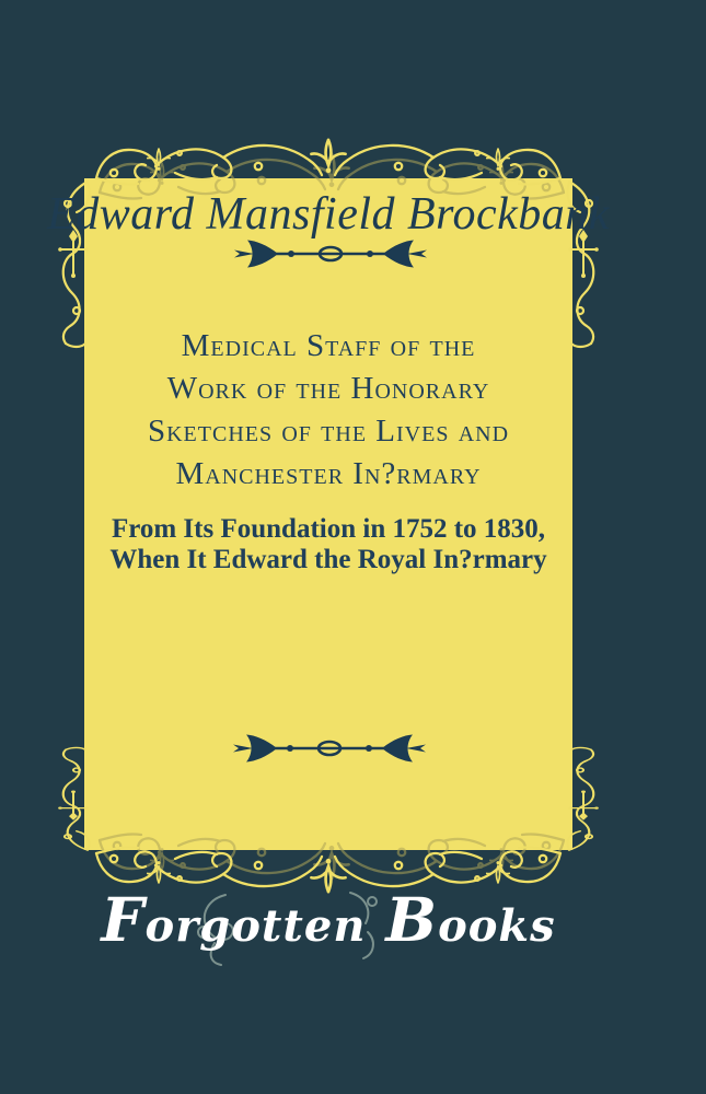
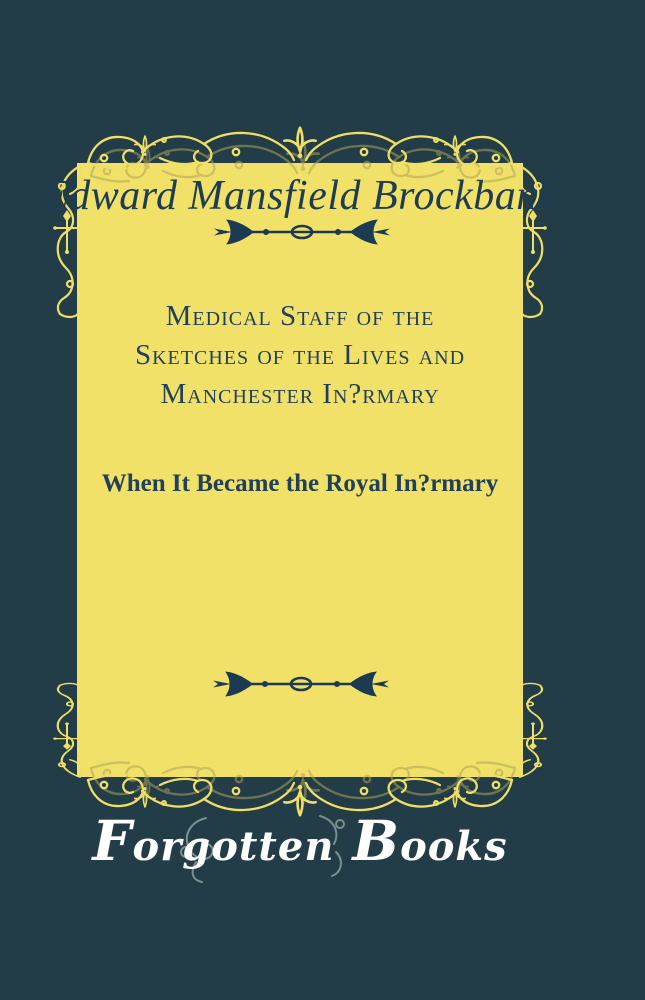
  Edward Mansfield Brockbank
  Medical Staff of the
- Work of the Honorary
  Sketches of the Lives and
  Manchester In?rmary
- From Its Foundation in 1752 to 1830,
- When It Edward the Royal In?rmary
+ When It Became the Royal In?rmary
  Forgotten Books
